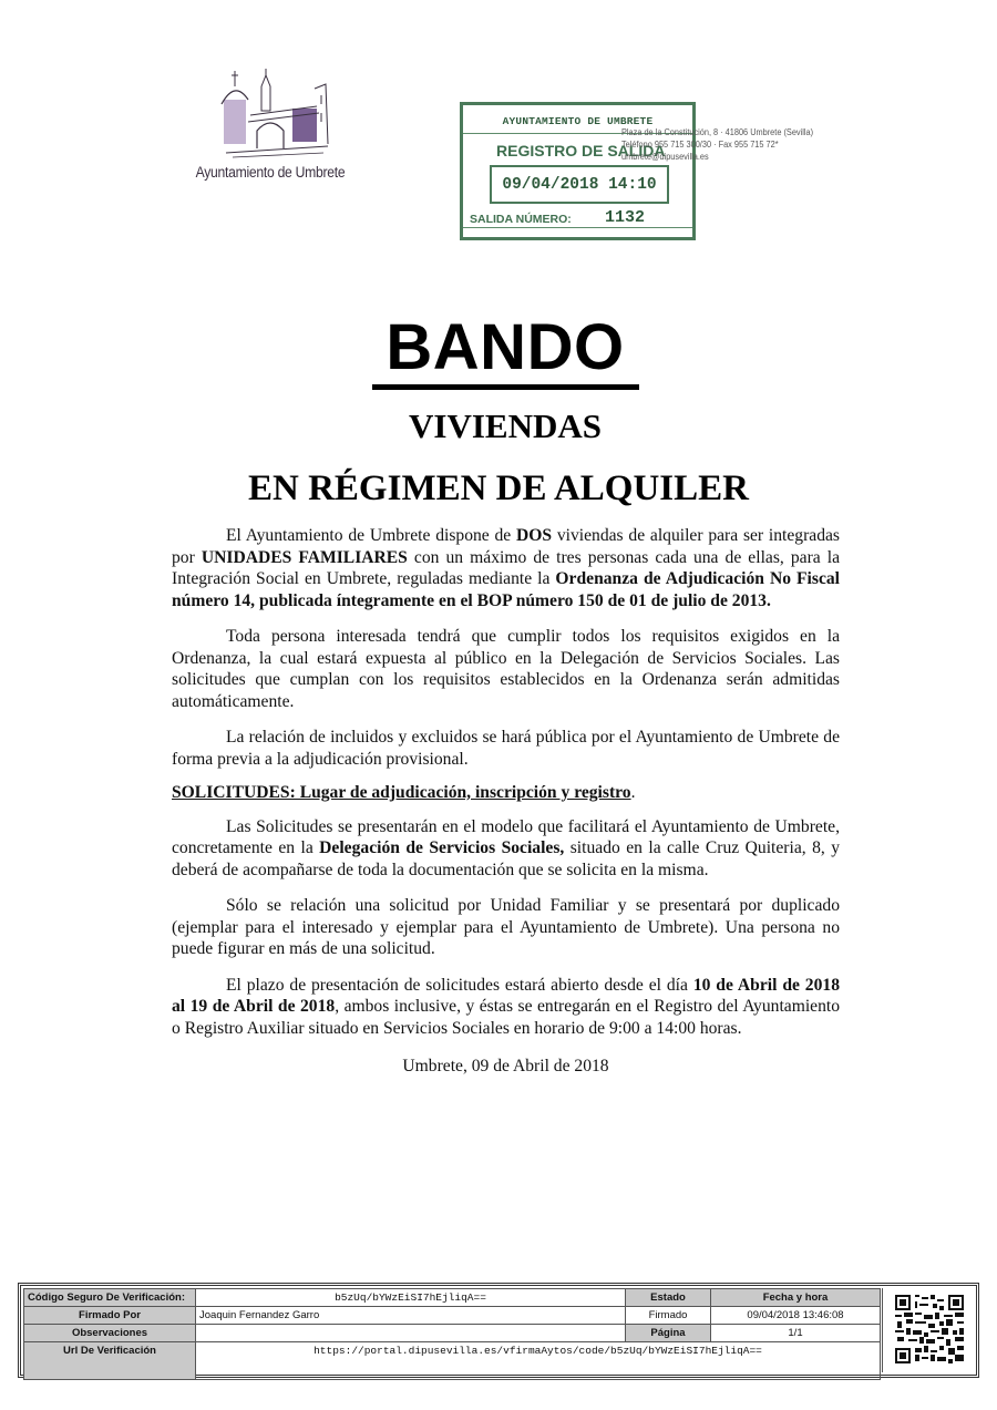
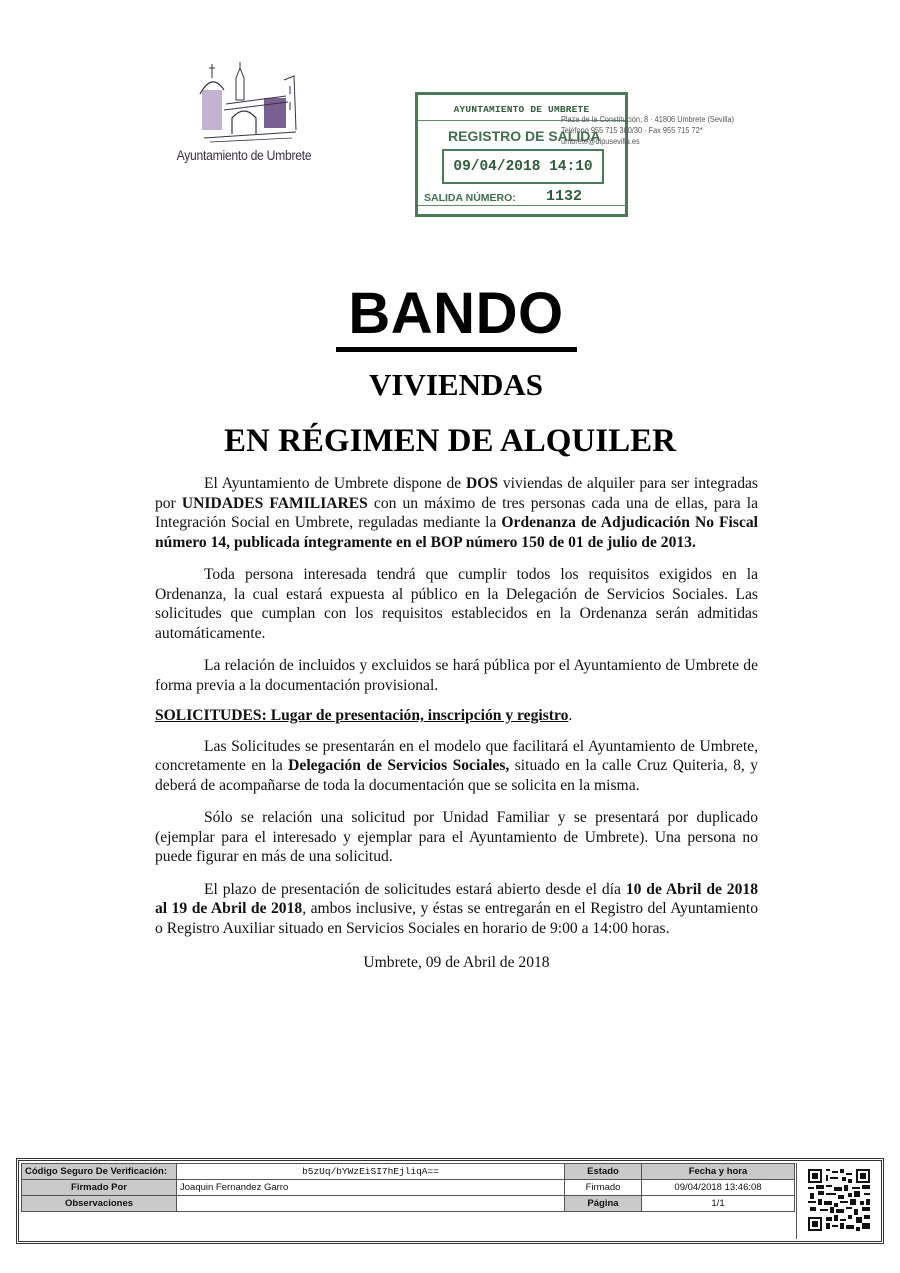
  Ayuntamiento de Umbrete
  AYUNTAMIENTO DE UMBRETE
  REGISTRO DE SALIDA
  09/04/2018 14:10
  SALIDA NÚMERO:
  1132
  Plaza de la Constitución, 8 · 41806 Umbrete (Sevilla)
  Teléfono 955 715 300/30 · Fax 955 715 72*
  umbrete@dipusevilla.es
  BANDO
  VIVIENDAS
  EN RÉGIMEN DE ALQUILER
  El Ayuntamiento de Umbrete dispone de DOS viviendas de alquiler para ser integradas por UNIDADES FAMILIARES con un máximo de tres personas cada una de ellas, para la Integración Social en Umbrete, reguladas mediante la Ordenanza de Adjudicación No Fiscal número 14, publicada íntegramente en el BOP número 150 de 01 de julio de 2013.
  Toda persona interesada tendrá que cumplir todos los requisitos exigidos en la Ordenanza, la cual estará expuesta al público en la Delegación de Servicios Sociales. Las solicitudes que cumplan con los requisitos establecidos en la Ordenanza serán admitidas automáticamente.
- La relación de incluidos y excluidos se hará pública por el Ayuntamiento de Umbrete de forma previa a la adjudicación provisional.
+ La relación de incluidos y excluidos se hará pública por el Ayuntamiento de Umbrete de forma previa a la documentación provisional.
- SOLICITUDES: Lugar de adjudicación, inscripción y registro.
+ SOLICITUDES: Lugar de presentación, inscripción y registro.
  Las Solicitudes se presentarán en el modelo que facilitará el Ayuntamiento de Umbrete, concretamente en la Delegación de Servicios Sociales, situado en la calle Cruz Quiteria, 8, y deberá de acompañarse de toda la documentación que se solicita en la misma.
  Sólo se relación una solicitud por Unidad Familiar y se presentará por duplicado (ejemplar para el interesado y ejemplar para el Ayuntamiento de Umbrete). Una persona no puede figurar en más de una solicitud.
  El plazo de presentación de solicitudes estará abierto desde el día 10 de Abril de 2018 al 19 de Abril de 2018, ambos inclusive, y éstas se entregarán en el Registro del Ayuntamiento o Registro Auxiliar situado en Servicios Sociales en horario de 9:00 a 14:00 horas.
  Umbrete, 09 de Abril de 2018
  Código Seguro De Verificación:	b5zUq/bYWzEiSI7hEjliqA==	Estado	Fecha y hora
  Firmado Por	Joaquin Fernandez Garro	Firmado	09/04/2018 13:46:08
  Observaciones		Página	1/1
- Url De Verificación	https://portal.dipusevilla.es/vfirmaAytos/code/b5zUq/bYWzEiSI7hEjliqA==
